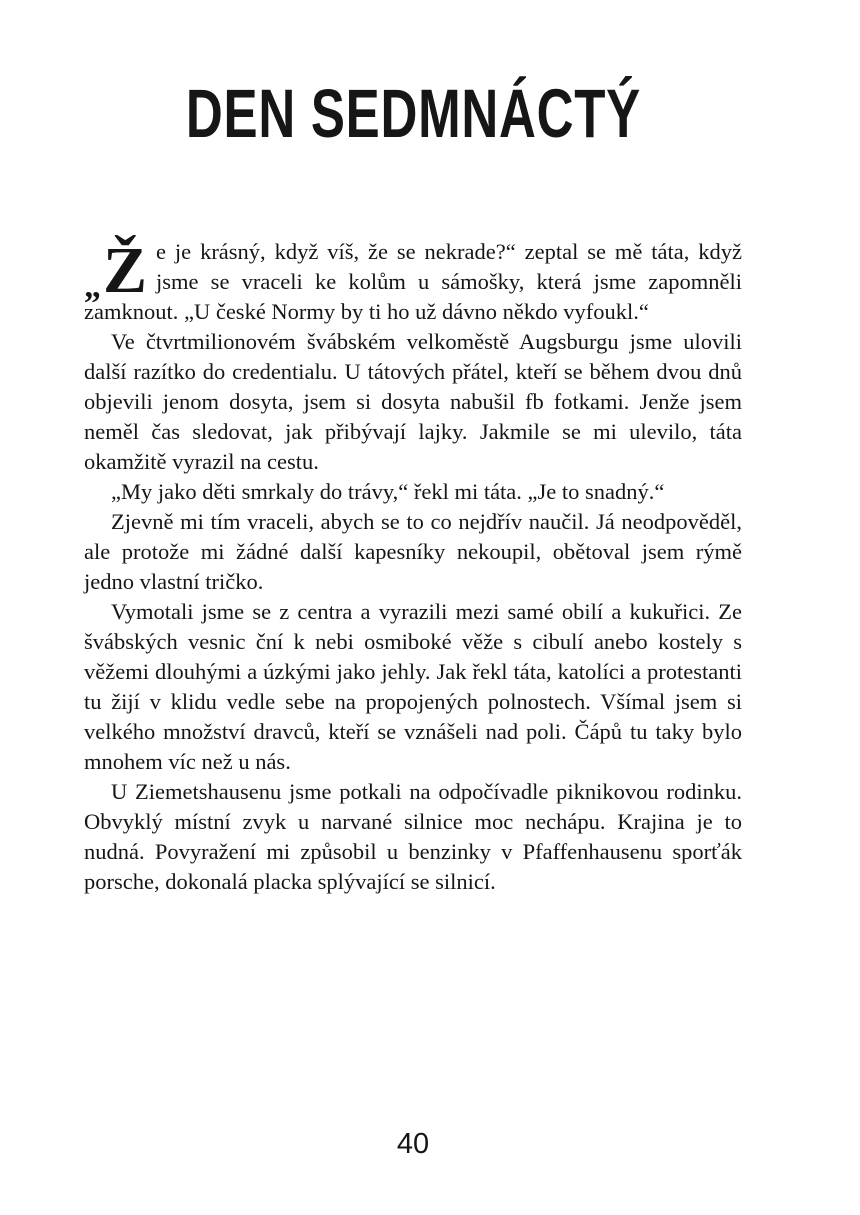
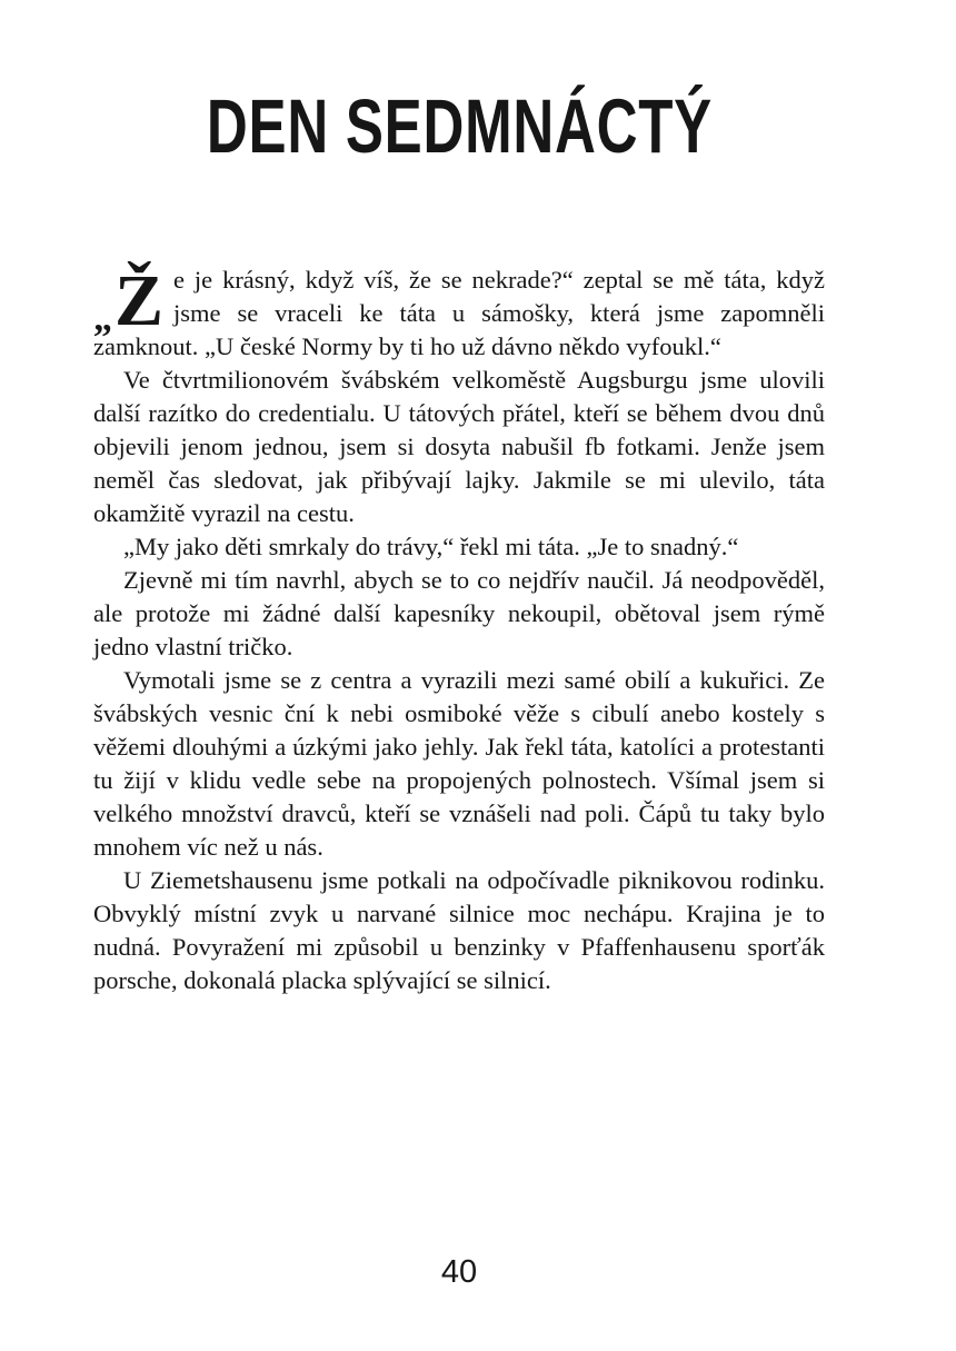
  DEN SEDMNÁCTÝ
  „
  Ž
- e je krásný, když víš, že se nekrade?“ zeptal se mě táta, když jsme se vraceli ke kolům u sámošky, která jsme zapomněli zamknout. „U české Normy by ti ho už dávno někdo vyfoukl.“
+ e je krásný, když víš, že se nekrade?“ zeptal se mě táta, když jsme se vraceli ke táta u sámošky, která jsme zapomněli zamknout. „U české Normy by ti ho už dávno někdo vyfoukl.“
- Ve čtvrtmilionovém švábském velkoměstě Augsburgu jsme ulovili další razítko do credentialu. U tátových přátel, kteří se během dvou dnů objevili jenom dosyta, jsem si dosyta nabušil fb fotkami. Jenže jsem neměl čas sledovat, jak přibývají lajky. Jakmile se mi ulevilo, táta okamžitě vyrazil na cestu.
+ Ve čtvrtmilionovém švábském velkoměstě Augsburgu jsme ulovili další razítko do credentialu. U tátových přátel, kteří se během dvou dnů objevili jenom jednou, jsem si dosyta nabušil fb fotkami. Jenže jsem neměl čas sledovat, jak přibývají lajky. Jakmile se mi ulevilo, táta okamžitě vyrazil na cestu.
  „My jako děti smrkaly do trávy,“ řekl mi táta. „Je to snadný.“
- Zjevně mi tím vraceli, abych se to co nejdřív naučil. Já neodpověděl, ale protože mi žádné další kapesníky nekoupil, obětoval jsem rýmě jedno vlastní tričko.
+ Zjevně mi tím navrhl, abych se to co nejdřív naučil. Já neodpověděl, ale protože mi žádné další kapesníky nekoupil, obětoval jsem rýmě jedno vlastní tričko.
  Vymotali jsme se z centra a vyrazili mezi samé obilí a kukuřici. Ze švábských vesnic ční k nebi osmiboké věže s cibulí anebo kostely s věžemi dlouhými a úzkými jako jehly. Jak řekl táta, katolíci a protestanti tu žijí v klidu vedle sebe na propojených polnostech. Všímal jsem si velkého množství dravců, kteří se vznášeli nad poli. Čápů tu taky bylo mnohem víc než u nás.
  U Ziemetshausenu jsme potkali na odpočívadle piknikovou rodinku. Obvyklý místní zvyk u narvané silnice moc nechápu. Krajina je to nudná. Povyražení mi způsobil u benzinky v Pfaffenhausenu sporťák porsche, dokonalá placka splývající se silnicí.
  40
